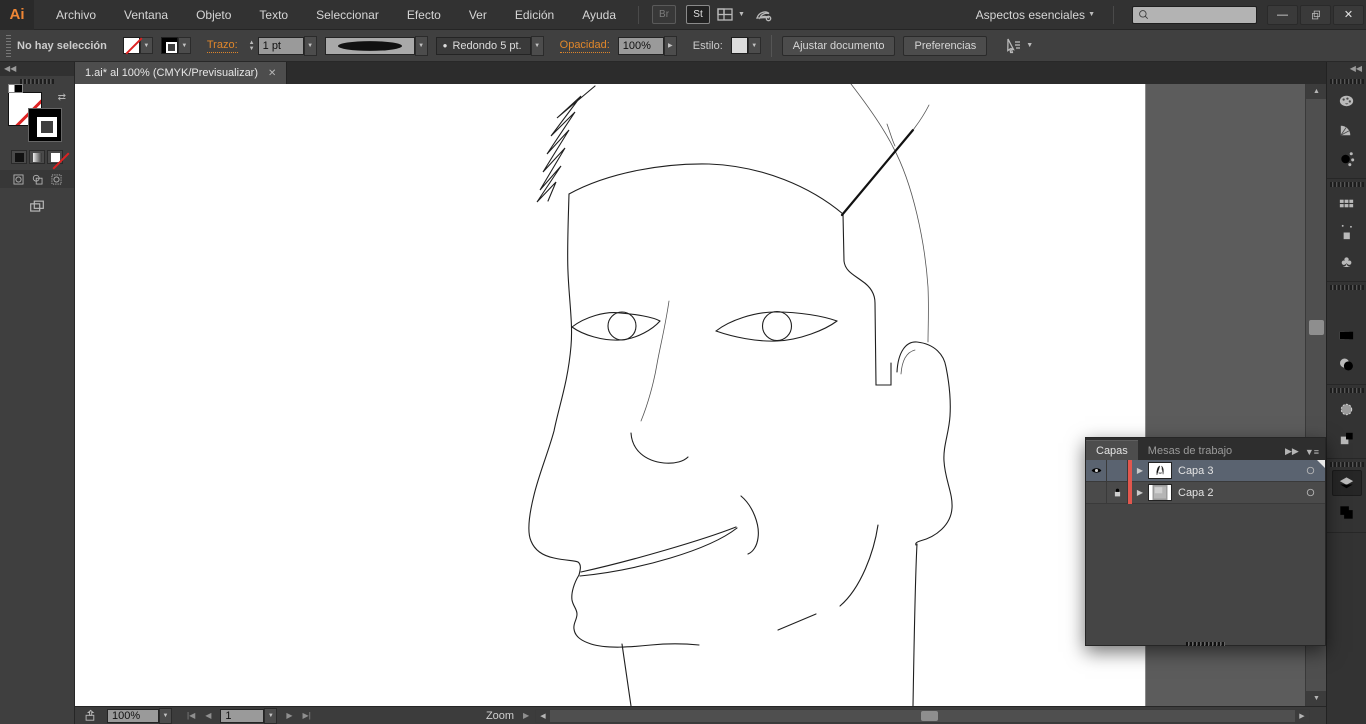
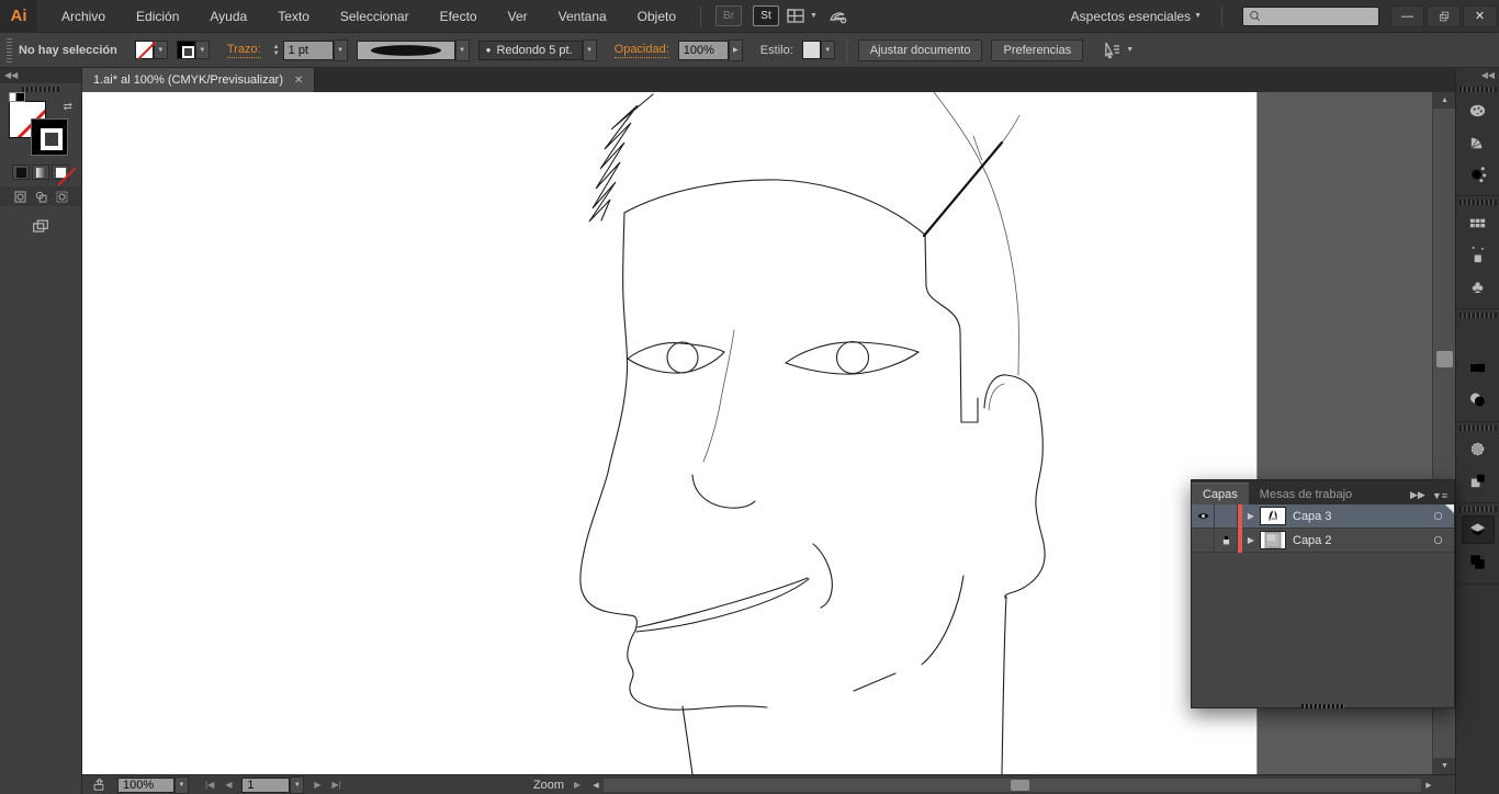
  Ai
  Archivo
- Ventana
+ Edición
- Objeto
+ Ayuda
  Texto
  Seleccionar
  Efecto
  Ver
- Edición
+ Ventana
- Ayuda
+ Objeto
  Br
  St
  Aspectos esenciales
  —
  ✕
  No hay selección
  Trazo:
  1 pt
  ●
  Redondo 5 pt.
  Opacidad:
  100%
  Estilo:
  Ajustar documento
  Preferencias
  1.ai* al 100% (CMYK/Previsualizar)
  ✕
  ◀◀
  ⇄
  100%
  |◀
  ◀
  1
  ▶
  ▶|
  Zoom
  ▶
  ◀◀
  ♣
  Capas
  Mesas de trabajo
  ▶▶
  ▼≡
  ▶
  Capa 3
  ▶
  Capa 2
